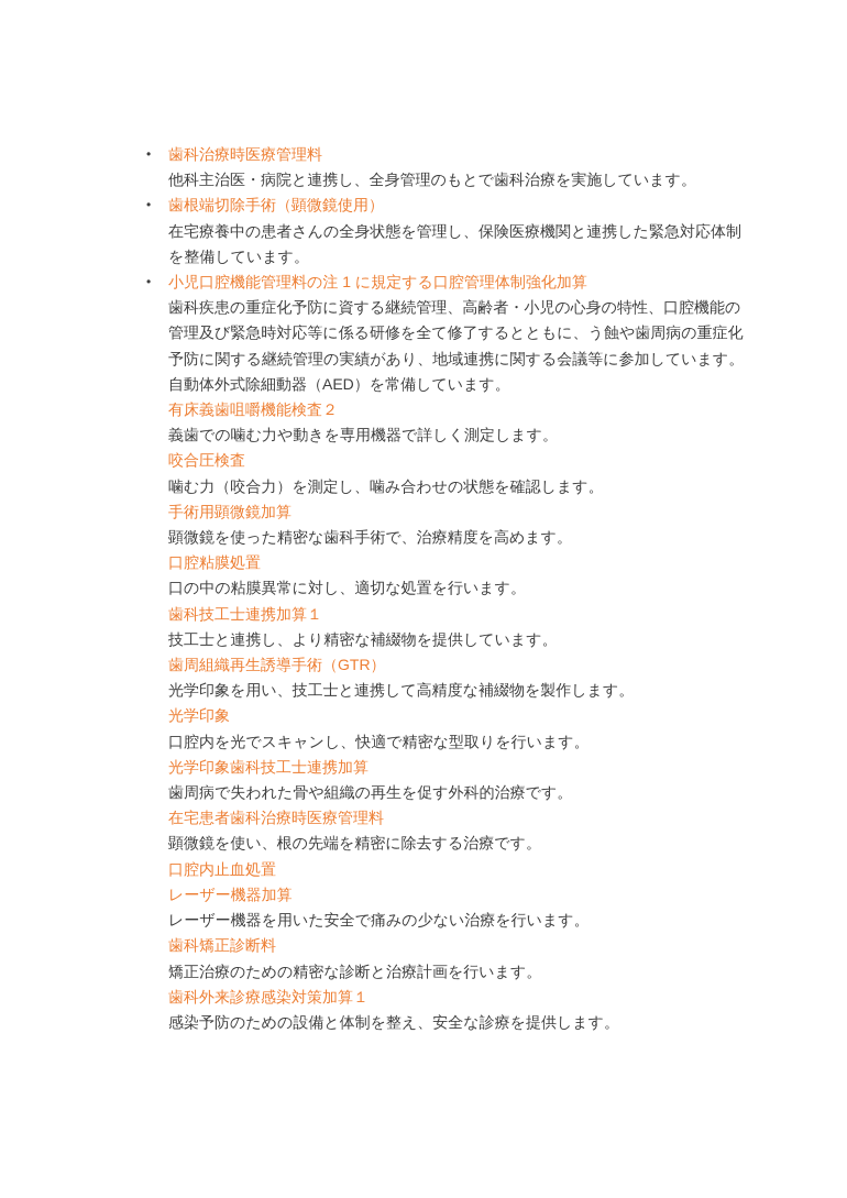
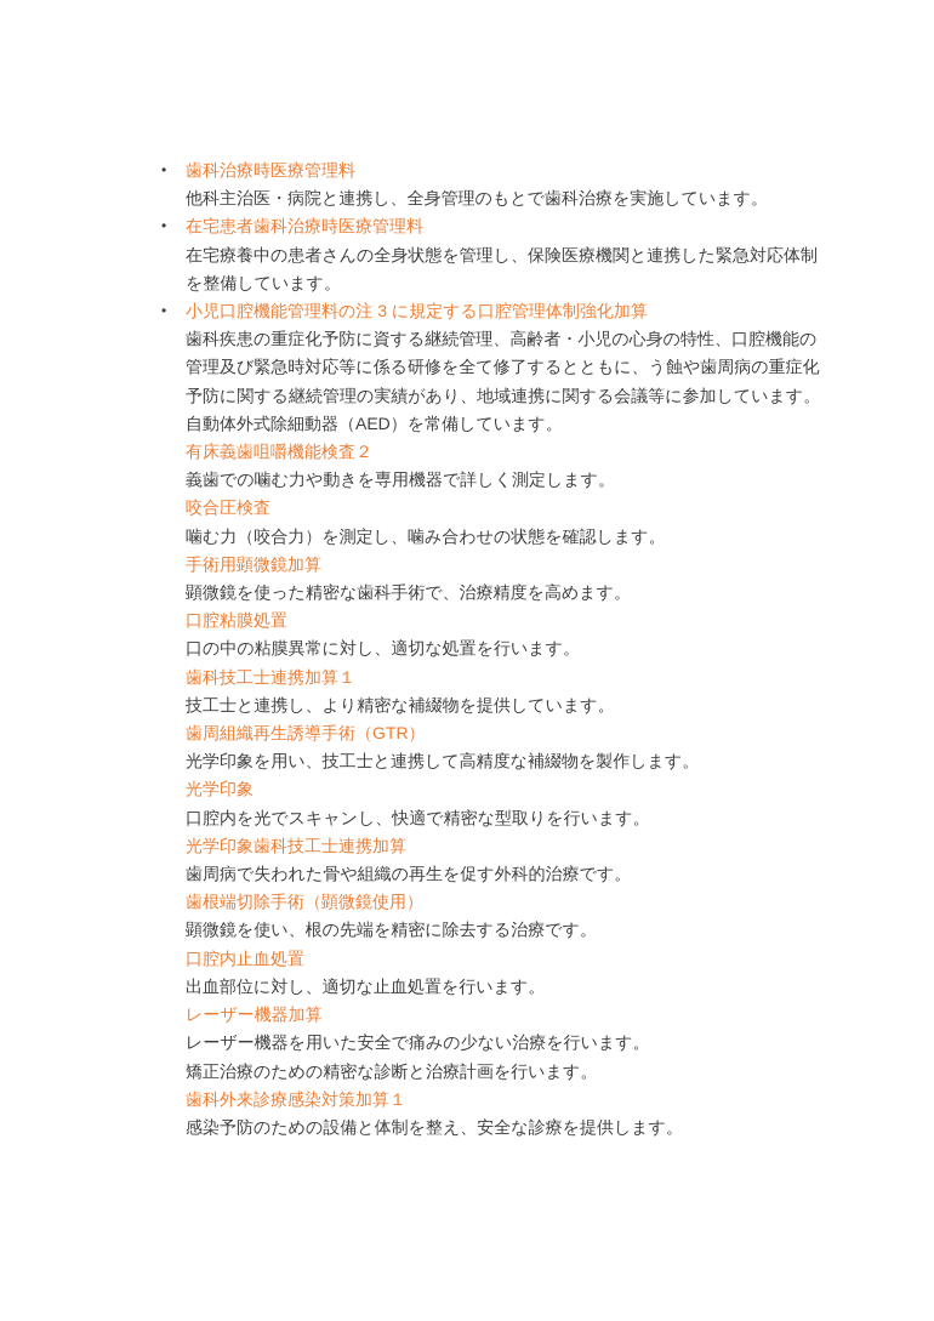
  •
  歯科治療時医療管理料
  他科主治医・病院と連携し、全身管理のもとで歯科治療を実施しています。
  •
- 歯根端切除手術（顕微鏡使用）
+ 在宅患者歯科治療時医療管理料
  在宅療養中の患者さんの全身状態を管理し、保険医療機関と連携した緊急対応体制を整備しています。
  •
- 小児口腔機能管理料の注 1 に規定する口腔管理体制強化加算
+ 小児口腔機能管理料の注 3 に規定する口腔管理体制強化加算
  歯科疾患の重症化予防に資する継続管理、高齢者・小児の心身の特性、口腔機能の管理及び緊急時対応等に係る研修を全て修了するとともに、う蝕や歯周病の重症化予防に関する継続管理の実績があり、地域連携に関する会議等に参加しています。
  自動体外式除細動器（AED）を常備しています。
  有床義歯咀嚼機能検査２
  義歯での噛む力や動きを専用機器で詳しく測定します。
  咬合圧検査
  噛む力（咬合力）を測定し、噛み合わせの状態を確認します。
  手術用顕微鏡加算
  顕微鏡を使った精密な歯科手術で、治療精度を高めます。
  口腔粘膜処置
  口の中の粘膜異常に対し、適切な処置を行います。
  歯科技工士連携加算１
  技工士と連携し、より精密な補綴物を提供しています。
  歯周組織再生誘導手術（GTR）
  光学印象を用い、技工士と連携して高精度な補綴物を製作します。
  光学印象
  口腔内を光でスキャンし、快適で精密な型取りを行います。
  光学印象歯科技工士連携加算
  歯周病で失われた骨や組織の再生を促す外科的治療です。
- 在宅患者歯科治療時医療管理料
+ 歯根端切除手術（顕微鏡使用）
  顕微鏡を使い、根の先端を精密に除去する治療です。
  口腔内止血処置
+ 出血部位に対し、適切な止血処置を行います。
  レーザー機器加算
  レーザー機器を用いた安全で痛みの少ない治療を行います。
- 歯科矯正診断料
  矯正治療のための精密な診断と治療計画を行います。
  歯科外来診療感染対策加算１
  感染予防のための設備と体制を整え、安全な診療を提供します。
